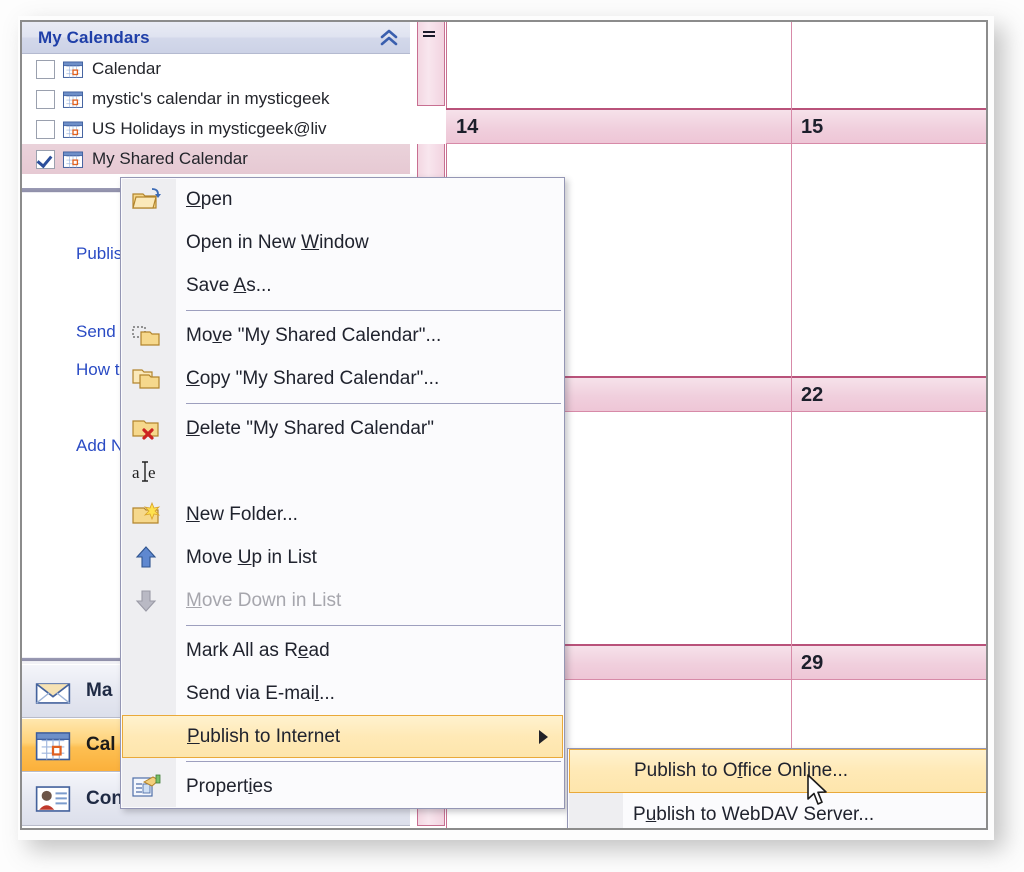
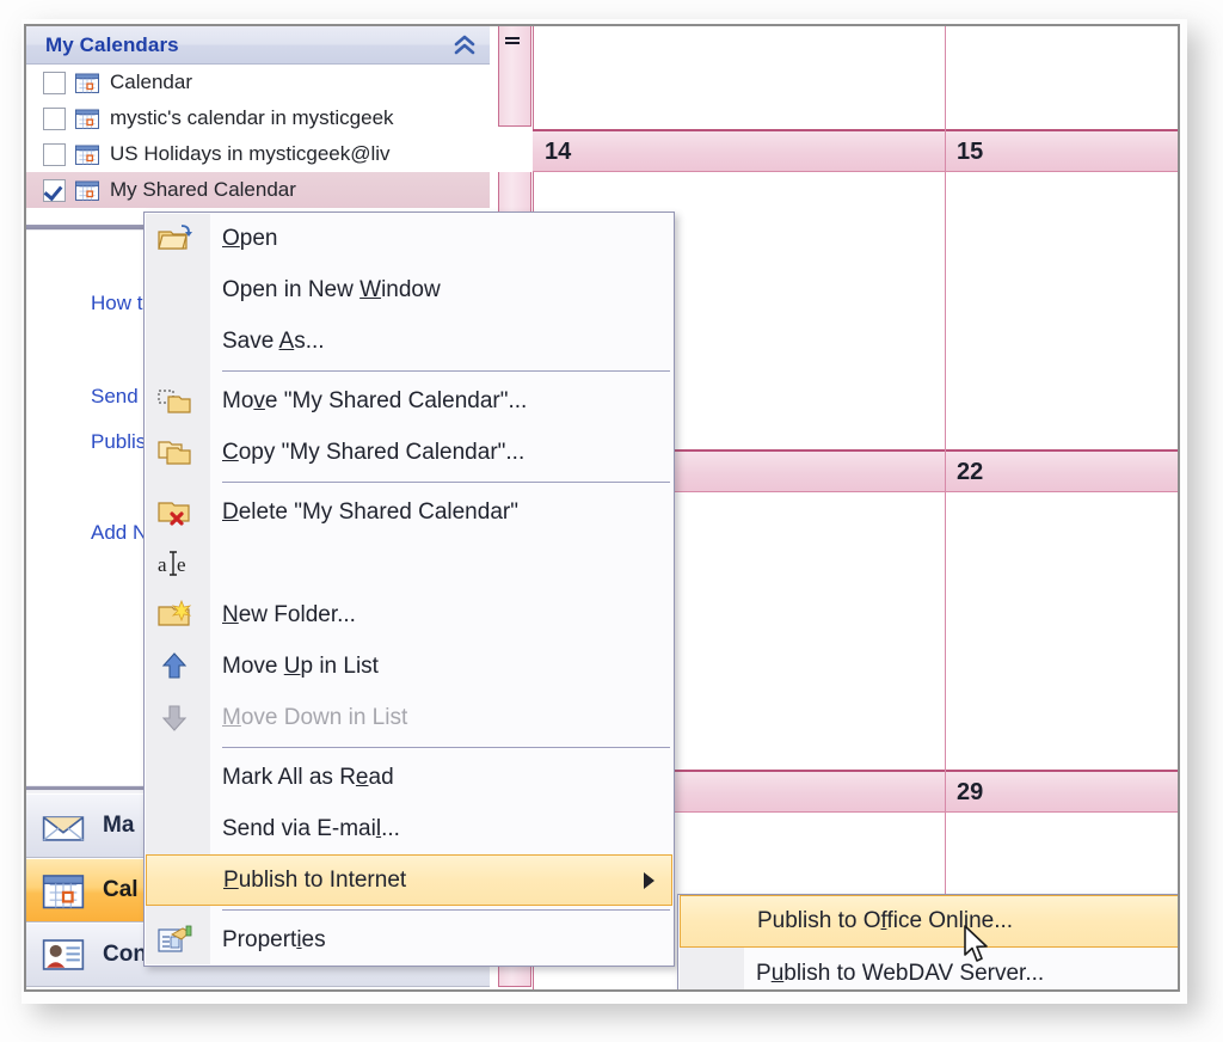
  14
  15
  22
  29
  My Calendars
  Calendar
  mystic's calendar in mysticgeek
  US Holidays in mysticgeek@liv
  My Shared Calendar
- Publis
+ How t
  Send
- How t
+ Publis
  Add N
  Ma
  Cal
  Con
  Open
  Open in New Window
  Save As...
  Move "My Shared Calendar"...
  Copy "My Shared Calendar"...
  Delete "My Shared Calendar"
  a
  e
  New Folder...
  Move Up in List
  Move Down in List
  Mark All as Read
  Send via E-mail...
  Publish to Internet
  Properties
  Publish to Office Online...
  Publish to WebDAV Server...
